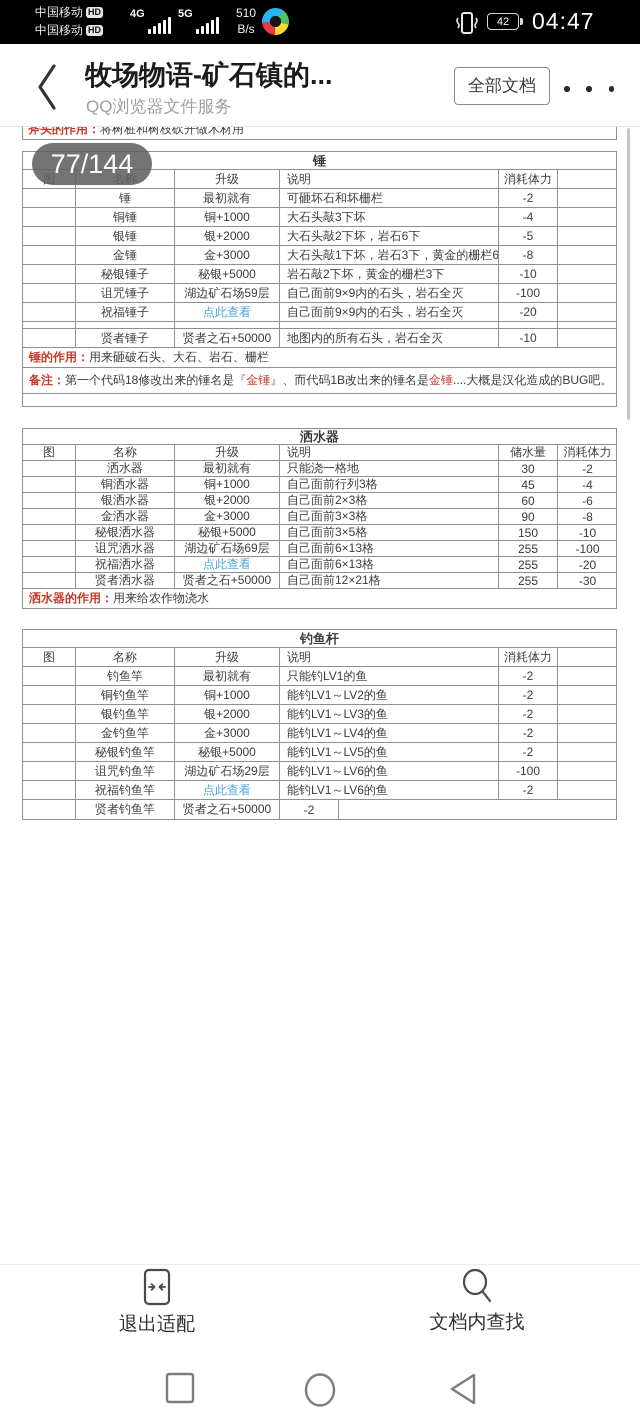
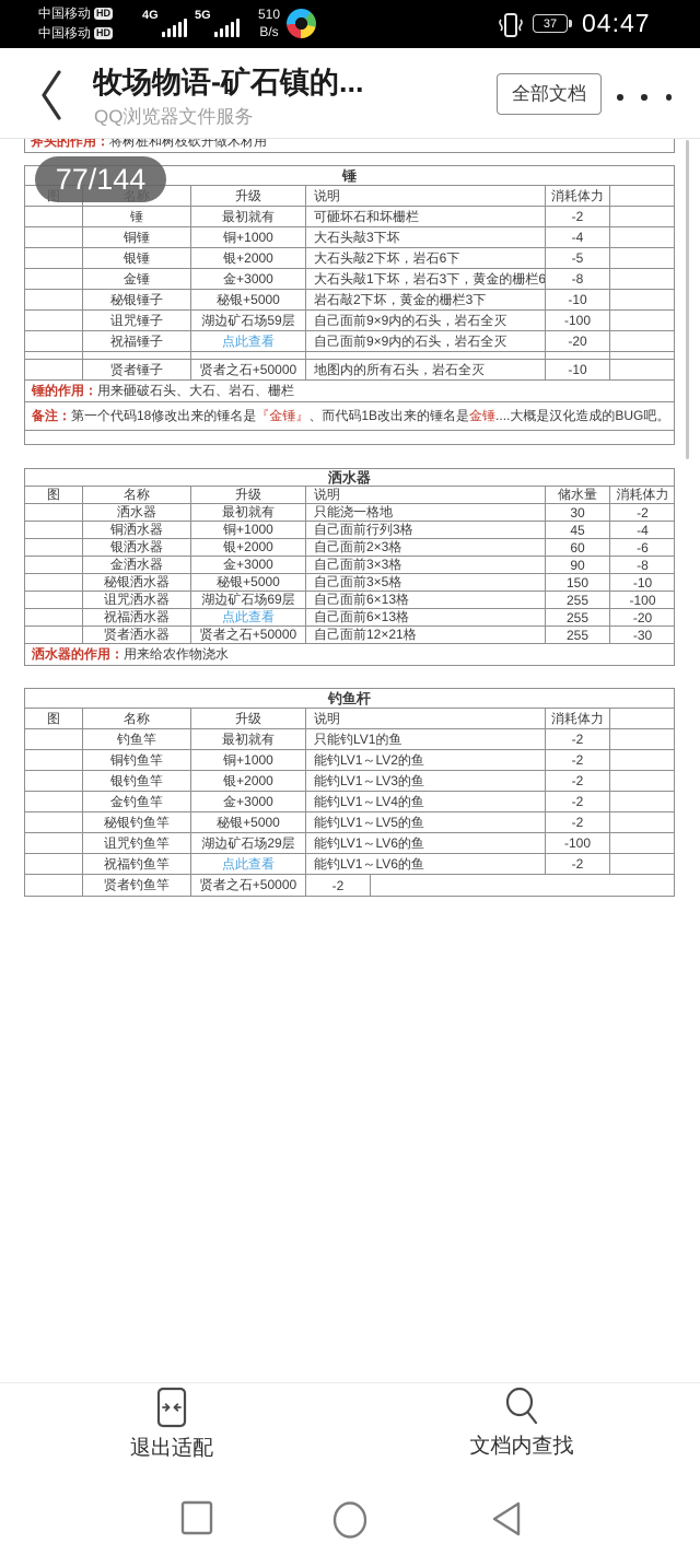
  中国移动
  HD
  中国移动
  HD
  4G
  5G
  510
  B/s
- 42
+ 37
  04:47
  牧场物语-矿石镇的...
  QQ浏览器文件服务
  全部文档
  斧头的作用：将树桩和树枝砍开做木材用
  锤
  图
  名称
  升级
  说明
  消耗体力
  锤
  最初就有
  可砸坏石和坏栅栏
  -2
  铜锤
  铜+1000
  大石头敲3下坏
  -4
  银锤
  银+2000
  大石头敲2下坏，岩石6下
  -5
  金锤
  金+3000
  大石头敲1下坏，岩石3下，黄金的栅栏6
  -8
  秘银锤子
  秘银+5000
  岩石敲2下坏，黄金的栅栏3下
  -10
  诅咒锤子
  湖边矿石场59层
  自己面前9×9内的石头，岩石全灭
  -100
  祝福锤子
  点此查看
  自己面前9×9内的石头，岩石全灭
  -20
  贤者锤子
  贤者之石+50000
  地图内的所有石头，岩石全灭
  -10
  锤的作用：
  用来砸破石头、大石、岩石、栅栏
  备注：
  第一个代码18修改出来的锤名是
  『金锤』
  、而代码1B改出来的锤名是
  金锤
  ....大概是汉化造成的BUG吧。
  洒水器
  图
  名称
  升级
  说明
  储水量
  消耗体力
  洒水器
  最初就有
  只能浇一格地
  30
  -2
  铜洒水器
  铜+1000
  自己面前行列3格
  45
  -4
  银洒水器
  银+2000
  自己面前2×3格
  60
  -6
  金洒水器
  金+3000
  自己面前3×3格
  90
  -8
  秘银洒水器
  秘银+5000
  自己面前3×5格
  150
  -10
  诅咒洒水器
  湖边矿石场69层
  自己面前6×13格
  255
  -100
  祝福洒水器
  点此查看
  自己面前6×13格
  255
  -20
  贤者洒水器
  贤者之石+50000
  自己面前12×21格
  255
  -30
  洒水器的作用：
  用来给农作物浇水
  钓鱼杆
  图
  名称
  升级
  说明
  消耗体力
  钓鱼竿
  最初就有
  只能钓LV1的鱼
  -2
  铜钓鱼竿
  铜+1000
  能钓LV1～LV2的鱼
  -2
  银钓鱼竿
  银+2000
  能钓LV1～LV3的鱼
  -2
  金钓鱼竿
  金+3000
  能钓LV1～LV4的鱼
  -2
  秘银钓鱼竿
  秘银+5000
  能钓LV1～LV5的鱼
  -2
  诅咒钓鱼竿
  湖边矿石场29层
  能钓LV1～LV6的鱼
  -100
  祝福钓鱼竿
  点此查看
  能钓LV1～LV6的鱼
  -2
  贤者钓鱼竿
  贤者之石+50000
  -2
  77/144
  退出适配
  文档内查找
